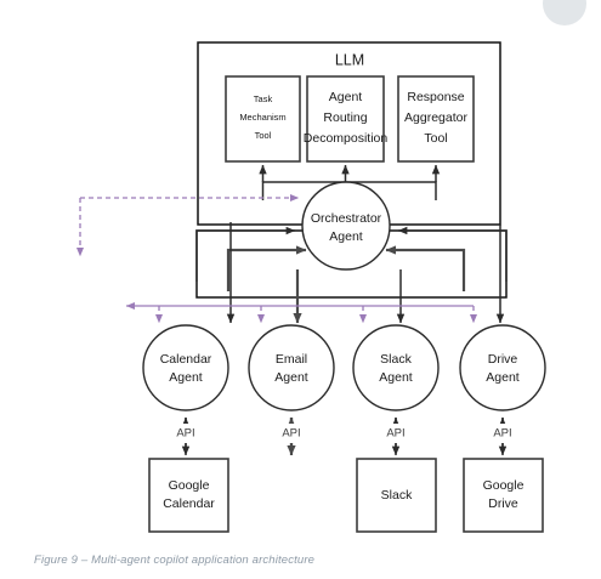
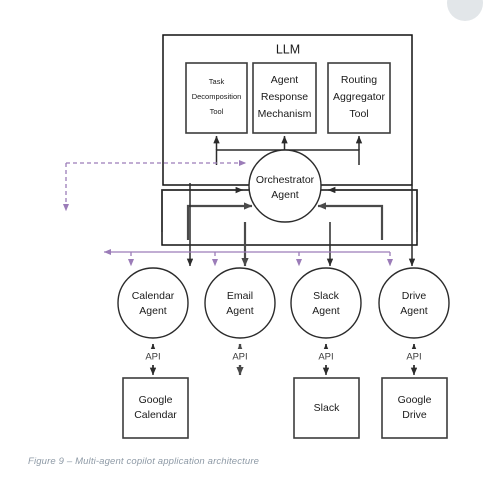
  LLM
  Task
- Mechanism
+ Decomposition
  Tool
  Agent
- Routing
+ Response
- Decomposition
+ Mechanism
- Response
+ Routing
  Aggregator
  Tool
  Orchestrator
  Agent
  Calendar
  Agent
  Email
  Agent
  Slack
  Agent
  Drive
  Agent
  API
  API
  API
  API
  Google
  Calendar
  Slack
  Google
  Drive
  Figure 9 – Multi-agent copilot application architecture
